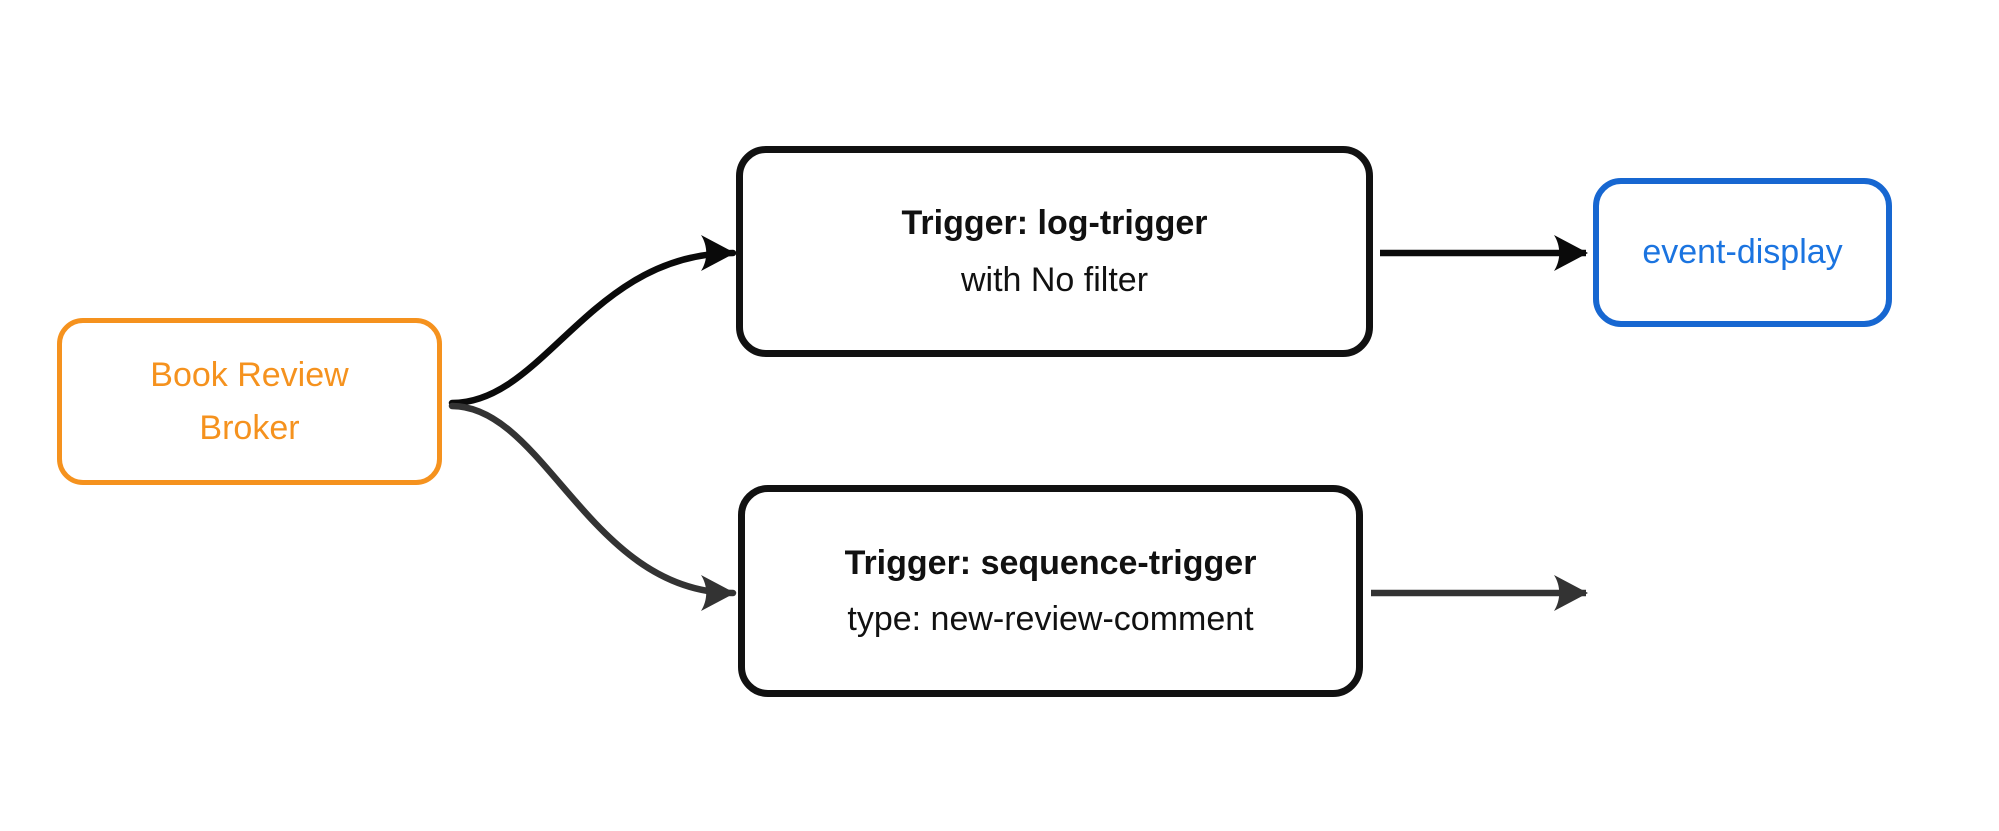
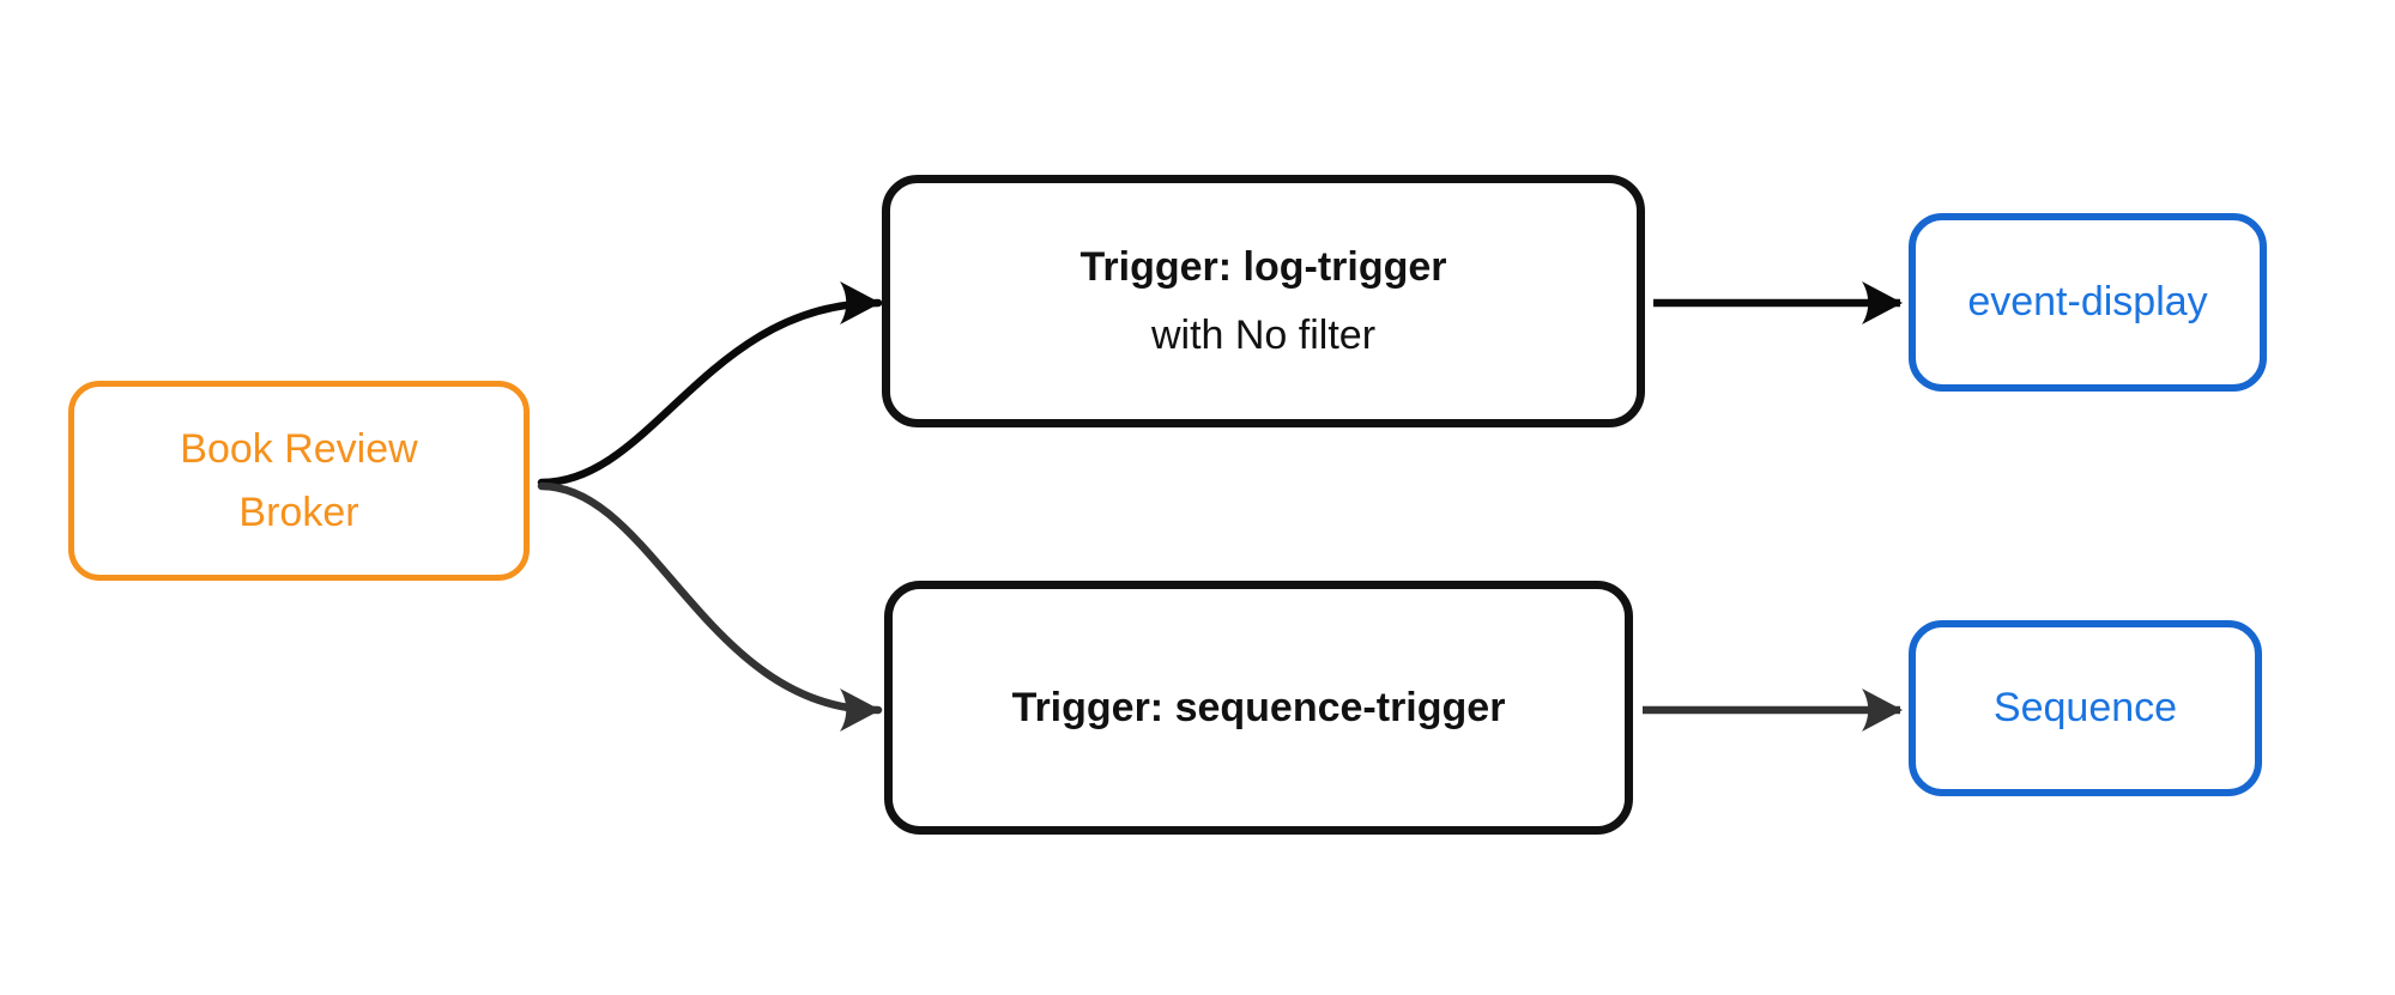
  Book Review
  Broker
  Trigger: log-trigger
  with No filter
  Trigger: sequence-trigger
- type: new-review-comment
  event-display
+ Sequence
